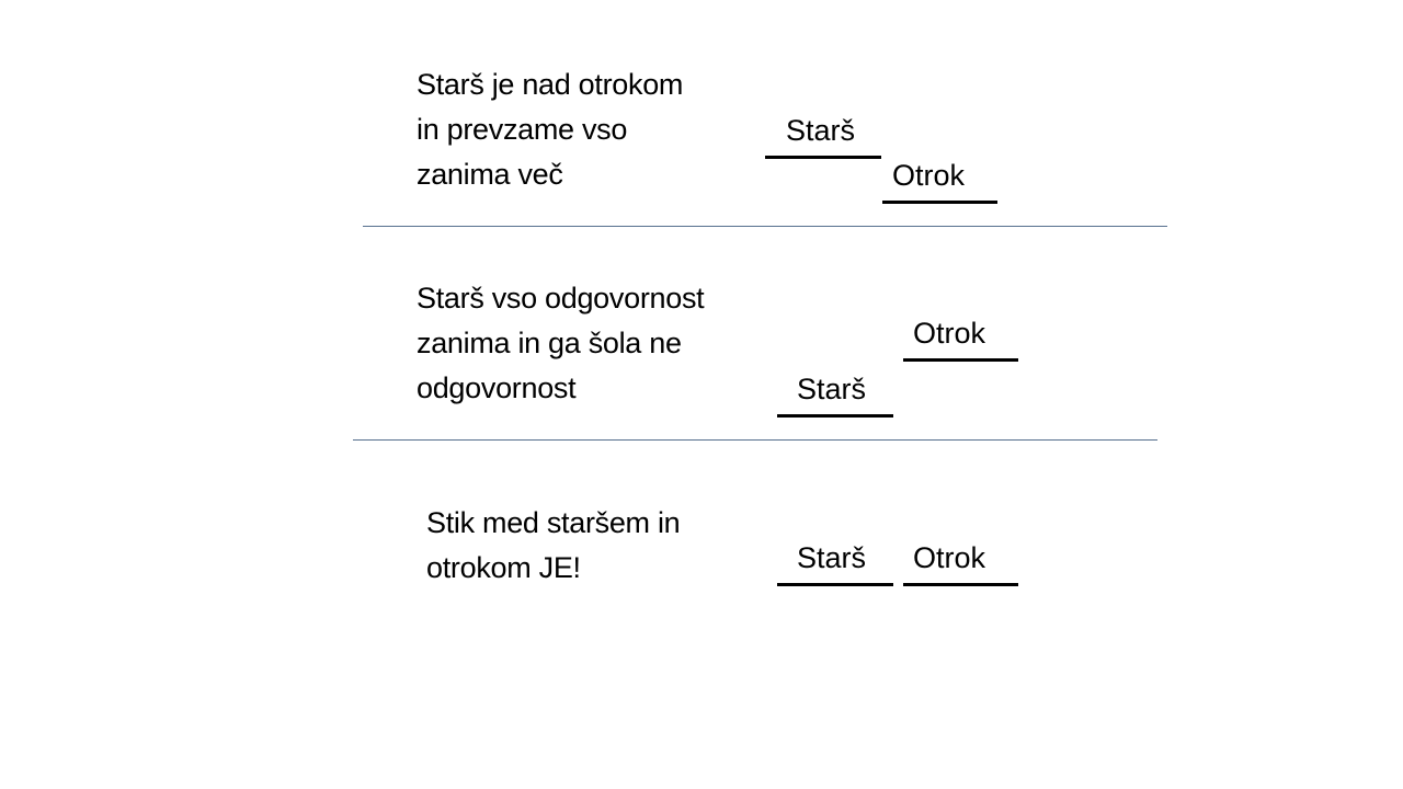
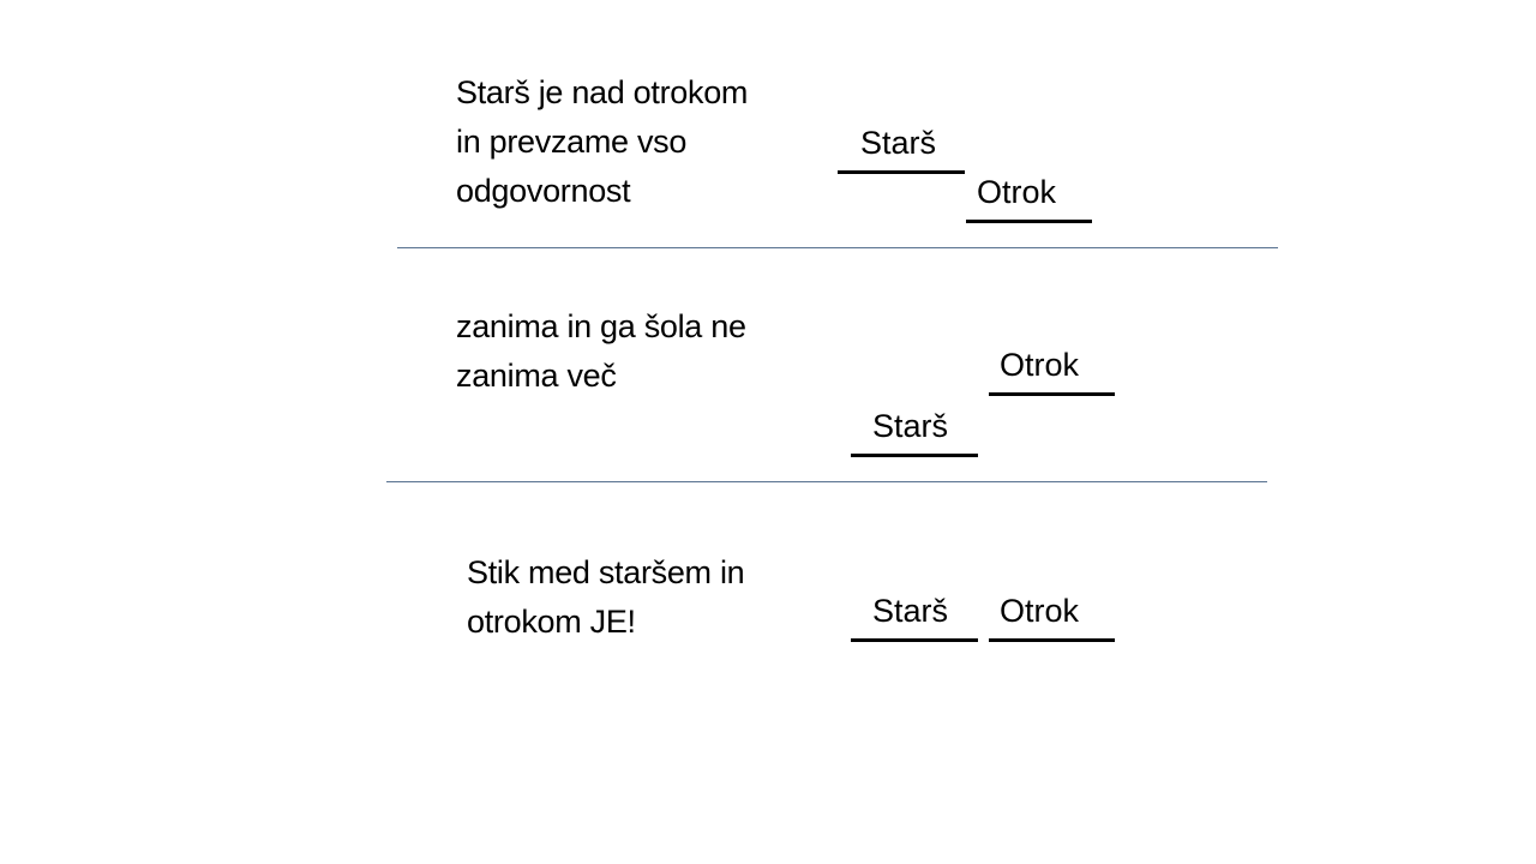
  Starš je nad otrokom
  in prevzame vso
- zanima več
+ odgovornost
  Starš
  Otrok
- Starš vso odgovornost
  zanima in ga šola ne
- odgovornost
+ zanima več
  Otrok
  Starš
  Stik med staršem in
  otrokom JE!
  Starš
  Otrok
